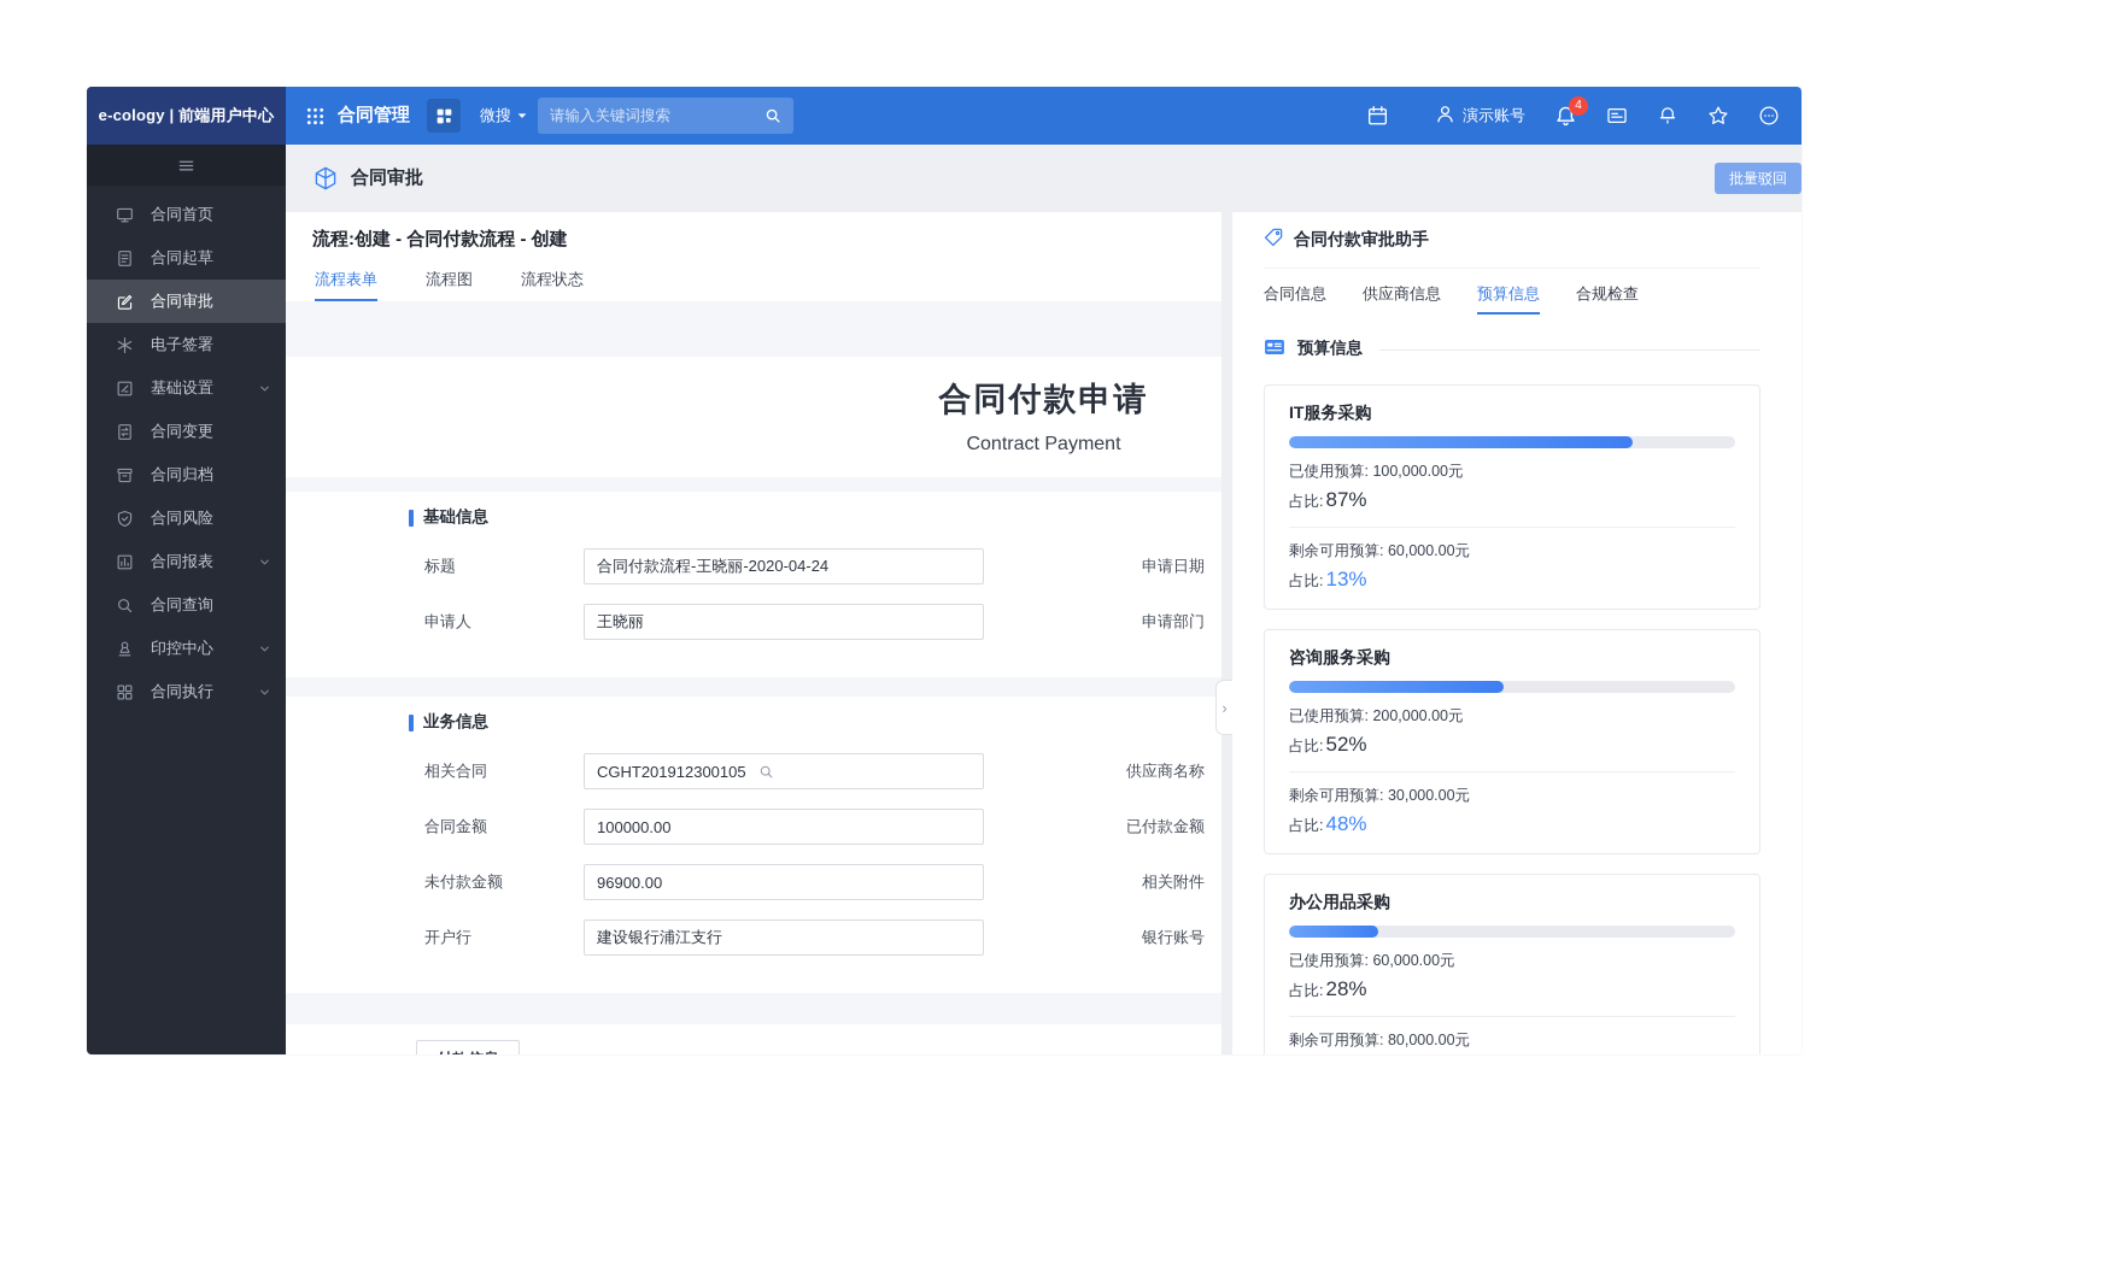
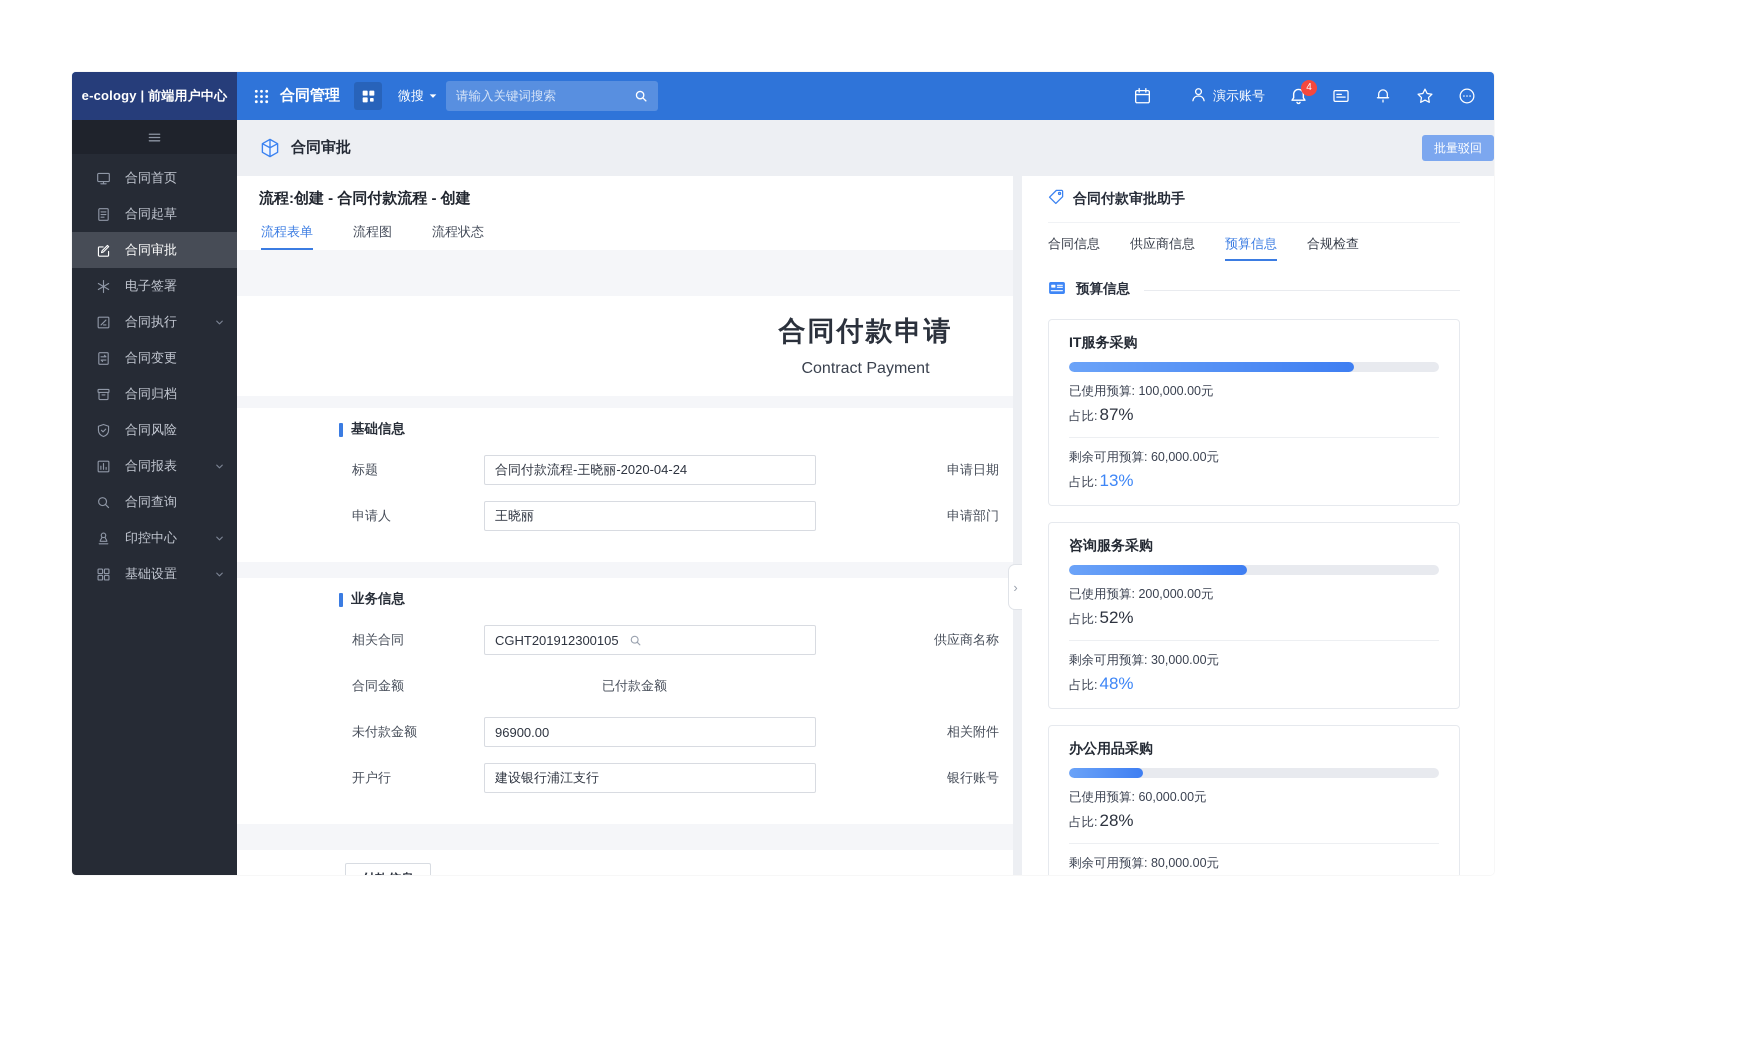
  e-cology | 前端用户中心
  合同管理
  微搜
  请输入关键词搜索
  演示账号
  4
  合同首页
  合同起草
  合同审批
  电子签署
- 基础设置
+ 合同执行
  合同变更
  合同归档
  合同风险
  合同报表
  合同查询
  印控中心
- 合同执行
+ 基础设置
  合同审批
  批量驳回
  流程:创建 - 合同付款流程 - 创建
  流程表单
  流程图
  流程状态
  合同付款申请
  Contract Payment
  基础信息
  标题
  合同付款流程-王晓丽-2020-04-24
  申请日期
  申请人
  王晓丽
  申请部门
  业务信息
  相关合同
  CGHT201912300105
  供应商名称
  合同金额
- 100000.00
  已付款金额
  未付款金额
  96900.00
  相关附件
  开户行
  建设银行浦江支行
  银行账号
  合同付款审批助手
  合同信息
  供应商信息
  预算信息
  合规检查
  预算信息
  IT服务采购
  已使用预算: 100,000.00元
  占比:
  87%
  剩余可用预算: 60,000.00元
  占比:
  13%
  咨询服务采购
  已使用预算: 200,000.00元
  占比:
  52%
  剩余可用预算: 30,000.00元
  占比:
  48%
  办公用品采购
  已使用预算: 60,000.00元
  占比:
  28%
  剩余可用预算: 80,000.00元
  ›
